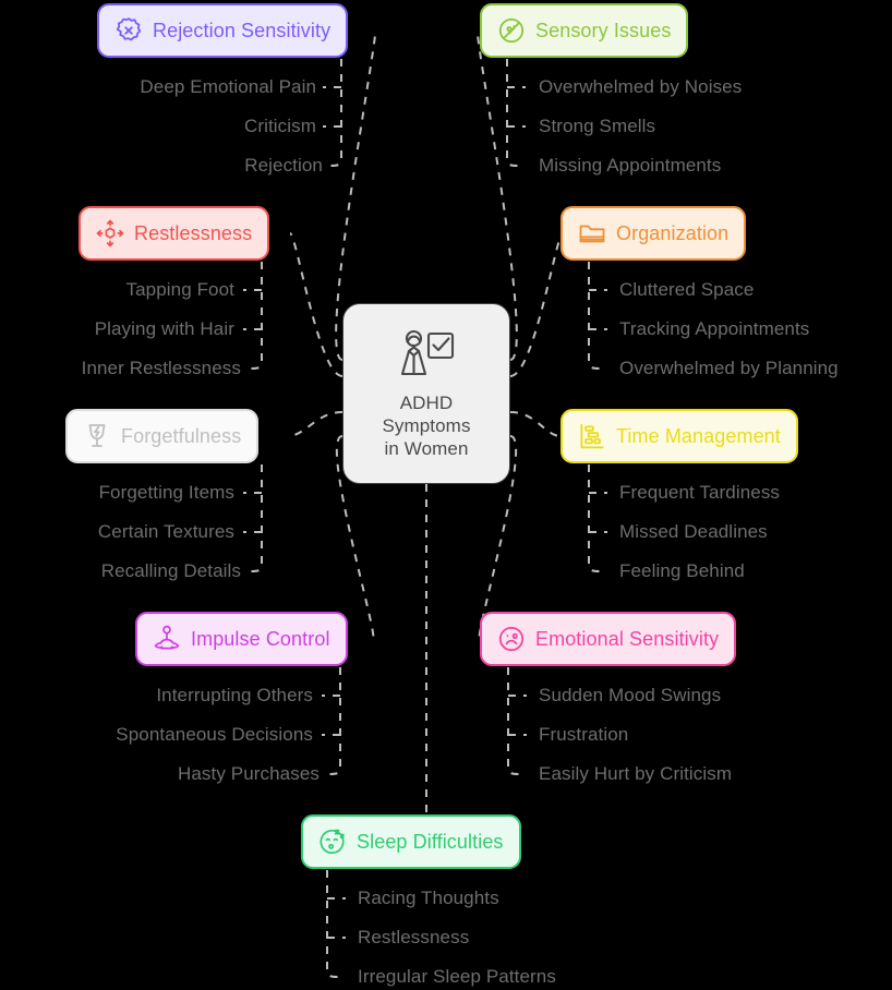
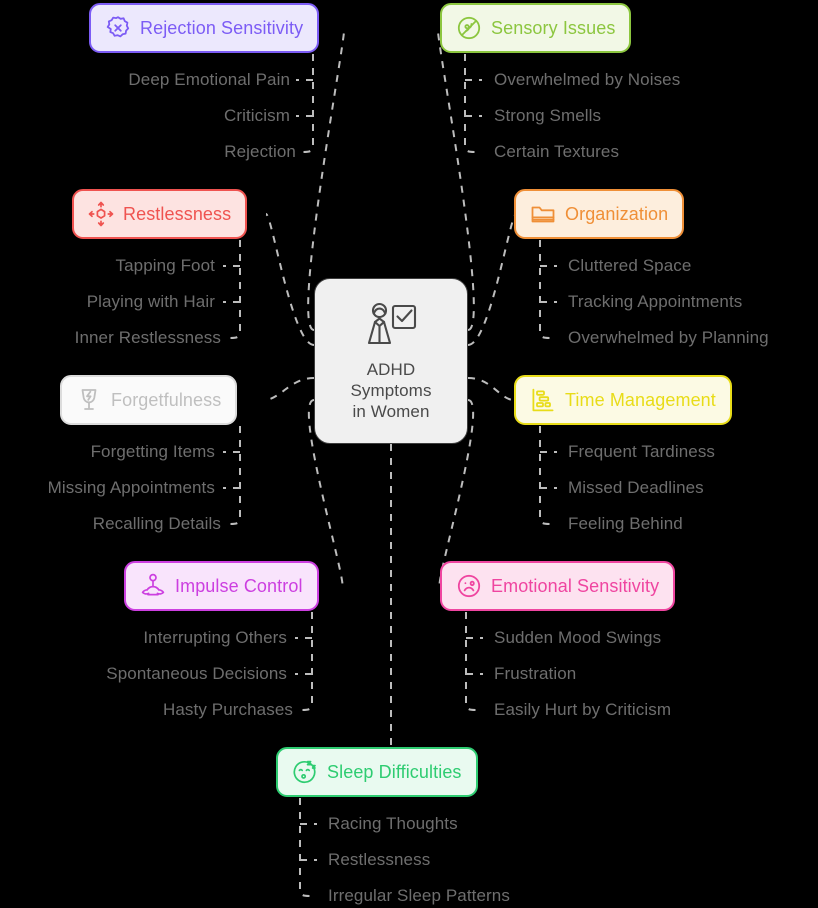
  ADHD
  Symptoms
  in Women
  Rejection Sensitivity
  Sensory Issues
  Restlessness
  Organization
  Forgetfulness
  Time Management
  Impulse Control
  Emotional Sensitivity
  Sleep Difficulties
  Deep Emotional Pain
  Criticism
  Rejection
  Overwhelmed by Noises
  Strong Smells
- Missing Appointments
+ Certain Textures
  Tapping Foot
  Playing with Hair
  Inner Restlessness
  Cluttered Space
  Tracking Appointments
  Overwhelmed by Planning
  Forgetting Items
- Certain Textures
+ Missing Appointments
  Recalling Details
  Frequent Tardiness
  Missed Deadlines
  Feeling Behind
  Interrupting Others
  Spontaneous Decisions
  Hasty Purchases
  Sudden Mood Swings
  Frustration
  Easily Hurt by Criticism
  Racing Thoughts
  Restlessness
  Irregular Sleep Patterns
